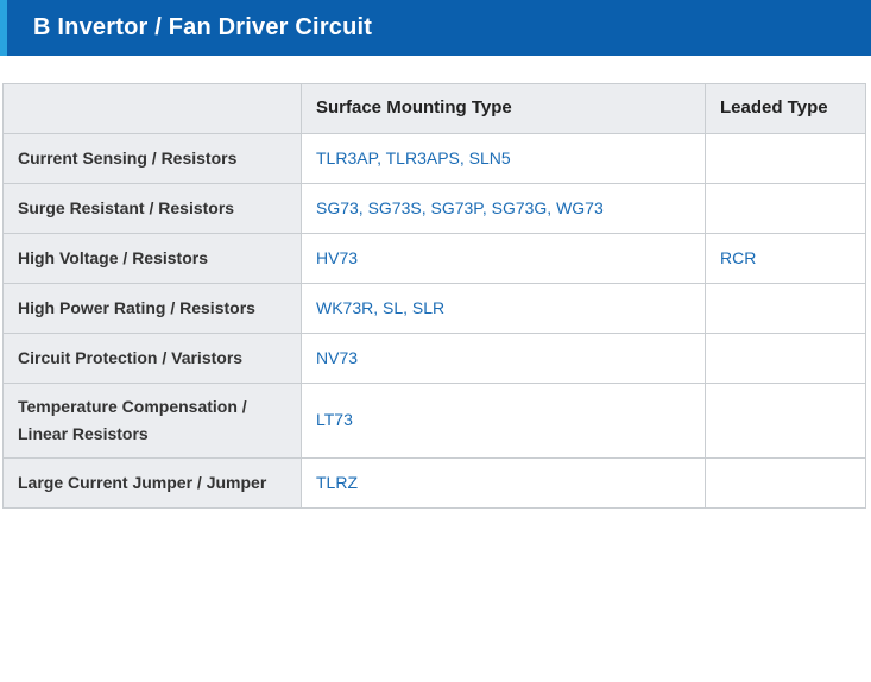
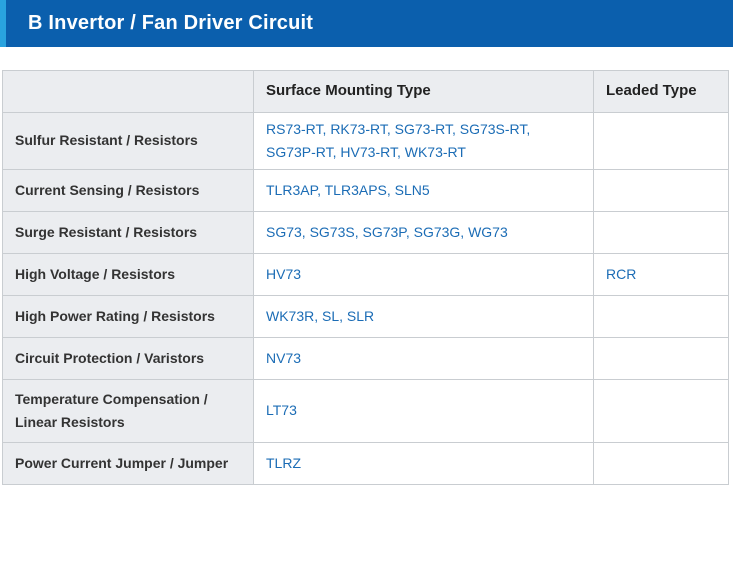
  B Invertor / Fan Driver Circuit
  	Surface Mounting Type	Leaded Type
+ Sulfur Resistant / Resistors	RS73-RT, RK73-RT, SG73-RT, SG73S-RT, SG73P-RT, HV73-RT, WK73-RT
  Current Sensing / Resistors	TLR3AP, TLR3APS, SLN5
  Surge Resistant / Resistors	SG73, SG73S, SG73P, SG73G, WG73
  High Voltage / Resistors	HV73	RCR
  High Power Rating / Resistors	WK73R, SL, SLR
  Circuit Protection / Varistors	NV73
  Temperature Compensation / Linear Resistors	LT73
- Large Current Jumper / Jumper	TLRZ
+ Power Current Jumper / Jumper	TLRZ
